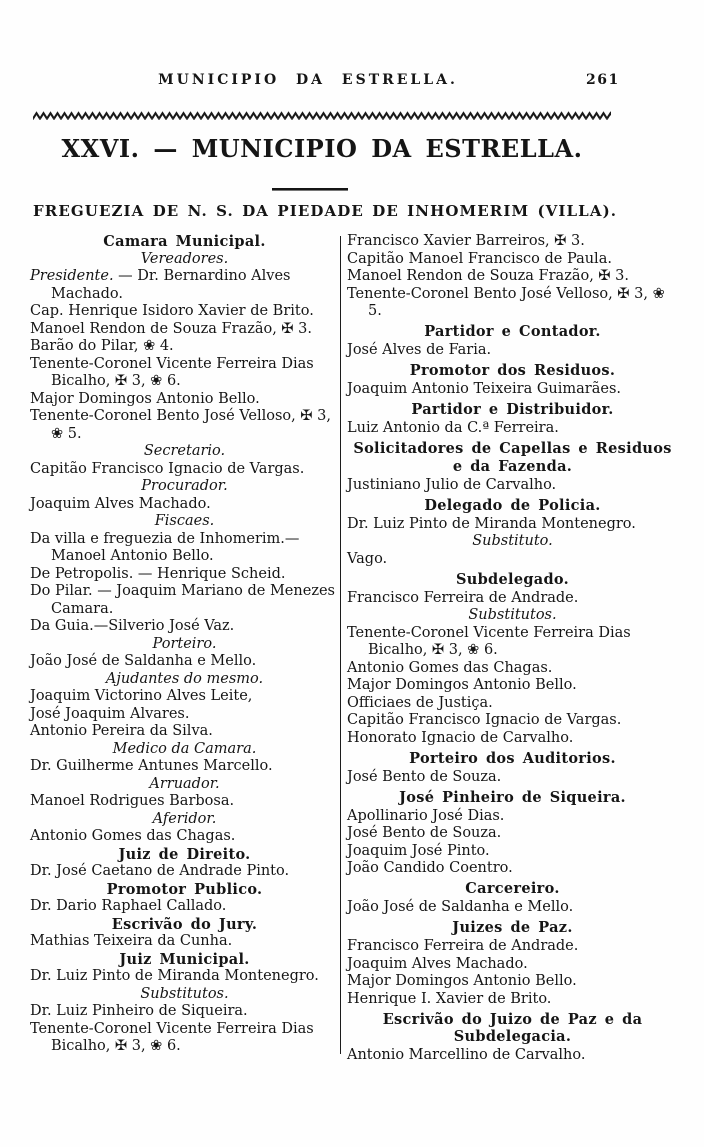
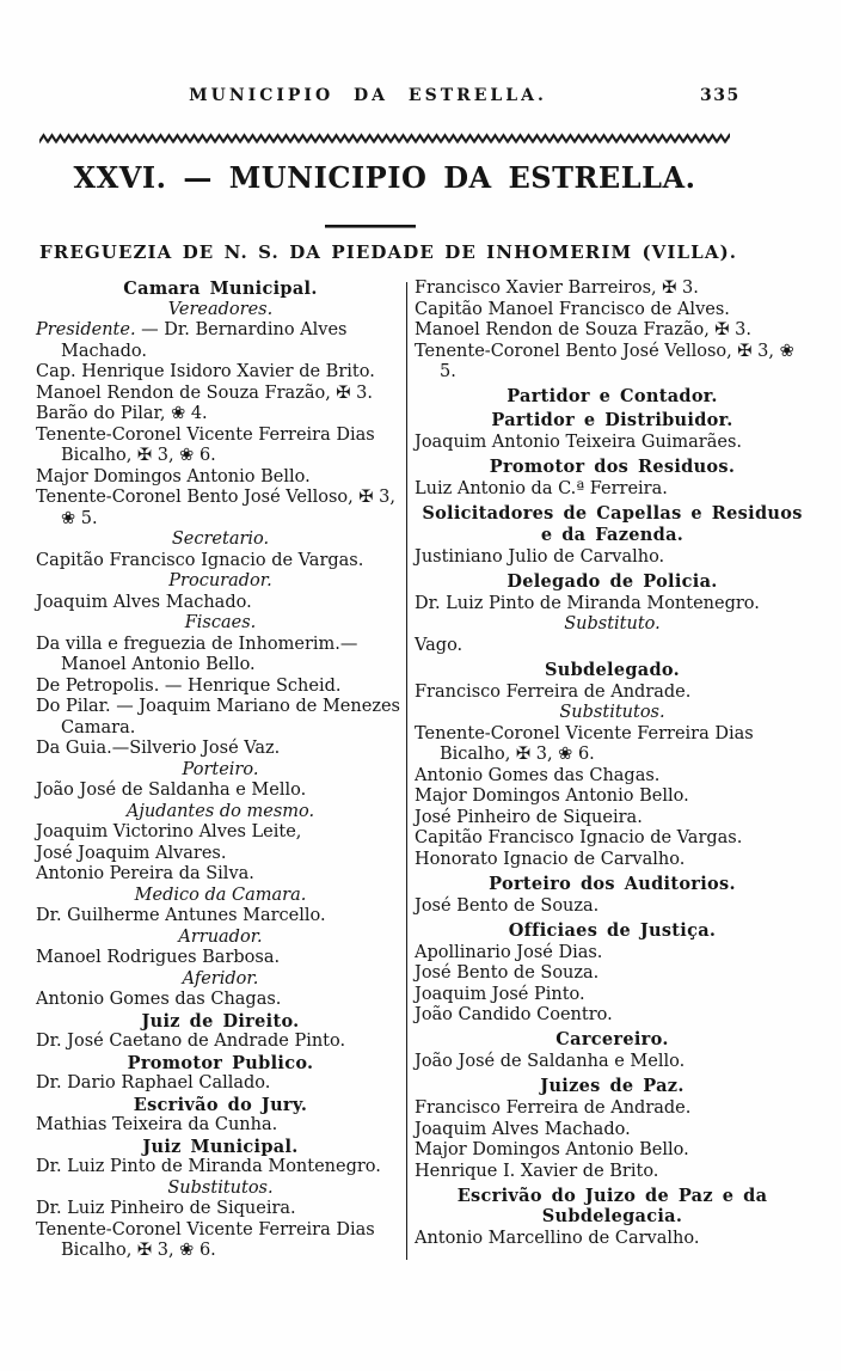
  MUNICIPIO DA ESTRELLA.
- 261
+ 335
  XXVI. — MUNICIPIO DA ESTRELLA.
  FREGUEZIA DE N. S. DA PIEDADE DE INHOMERIM (VILLA).
  Camara Municipal.
  Vereadores.
  Presidente. — Dr. Bernardino Alves Machado.
  Cap. Henrique Isidoro Xavier de Brito.
  Manoel Rendon de Souza Frazão, ✠ 3.
  Barão do Pilar, ❀ 4.
  Tenente-Coronel Vicente Ferreira Dias Bicalho, ✠ 3, ❀ 6.
  Major Domingos Antonio Bello.
  Tenente-Coronel Bento José Velloso, ✠ 3, ❀ 5.
  Secretario.
  Capitão Francisco Ignacio de Vargas.
  Procurador.
  Joaquim Alves Machado.
  Fiscaes.
  Da villa e freguezia de Inhomerim.— Manoel Antonio Bello.
  De Petropolis. — Henrique Scheid.
  Do Pilar. — Joaquim Mariano de Menezes Camara.
  Da Guia.—Silverio José Vaz.
  Porteiro.
  João José de Saldanha e Mello.
  Ajudantes do mesmo.
  Joaquim Victorino Alves Leite,
  José Joaquim Alvares.
  Antonio Pereira da Silva.
  Medico da Camara.
  Dr. Guilherme Antunes Marcello.
  Arruador.
  Manoel Rodrigues Barbosa.
  Aferidor.
  Antonio Gomes das Chagas.
  Juiz de Direito.
  Dr. José Caetano de Andrade Pinto.
  Promotor Publico.
  Dr. Dario Raphael Callado.
  Escrivão do Jury.
  Mathias Teixeira da Cunha.
  Juiz Municipal.
  Dr. Luiz Pinto de Miranda Montenegro.
  Substitutos.
  Dr. Luiz Pinheiro de Siqueira.
  Tenente-Coronel Vicente Ferreira Dias Bicalho, ✠ 3, ❀ 6.
  Francisco Xavier Barreiros, ✠ 3.
- Capitão Manoel Francisco de Paula.
+ Capitão Manoel Francisco de Alves.
  Manoel Rendon de Souza Frazão, ✠ 3.
  Tenente-Coronel Bento José Velloso, ✠ 3, ❀ 5.
  Partidor e Contador.
- José Alves de Faria.
- Promotor dos Residuos.
+ Partidor e Distribuidor.
  Joaquim Antonio Teixeira Guimarães.
- Partidor e Distribuidor.
+ Promotor dos Residuos.
  Luiz Antonio da C.ª Ferreira.
  Solicitadores de Capellas e Residuos e da Fazenda.
  Justiniano Julio de Carvalho.
  Delegado de Policia.
  Dr. Luiz Pinto de Miranda Montenegro.
  Substituto.
  Vago.
  Subdelegado.
  Francisco Ferreira de Andrade.
  Substitutos.
  Tenente-Coronel Vicente Ferreira Dias Bicalho, ✠ 3, ❀ 6.
  Antonio Gomes das Chagas.
  Major Domingos Antonio Bello.
- Officiaes de Justiça.
+ José Pinheiro de Siqueira.
  Capitão Francisco Ignacio de Vargas.
  Honorato Ignacio de Carvalho.
  Porteiro dos Auditorios.
  José Bento de Souza.
- José Pinheiro de Siqueira.
+ Officiaes de Justiça.
  Apollinario José Dias.
  José Bento de Souza.
  Joaquim José Pinto.
  João Candido Coentro.
  Carcereiro.
  João José de Saldanha e Mello.
  Juizes de Paz.
  Francisco Ferreira de Andrade.
  Joaquim Alves Machado.
  Major Domingos Antonio Bello.
  Henrique I. Xavier de Brito.
  Escrivão do Juizo de Paz e da Subdelegacia.
  Antonio Marcellino de Carvalho.
